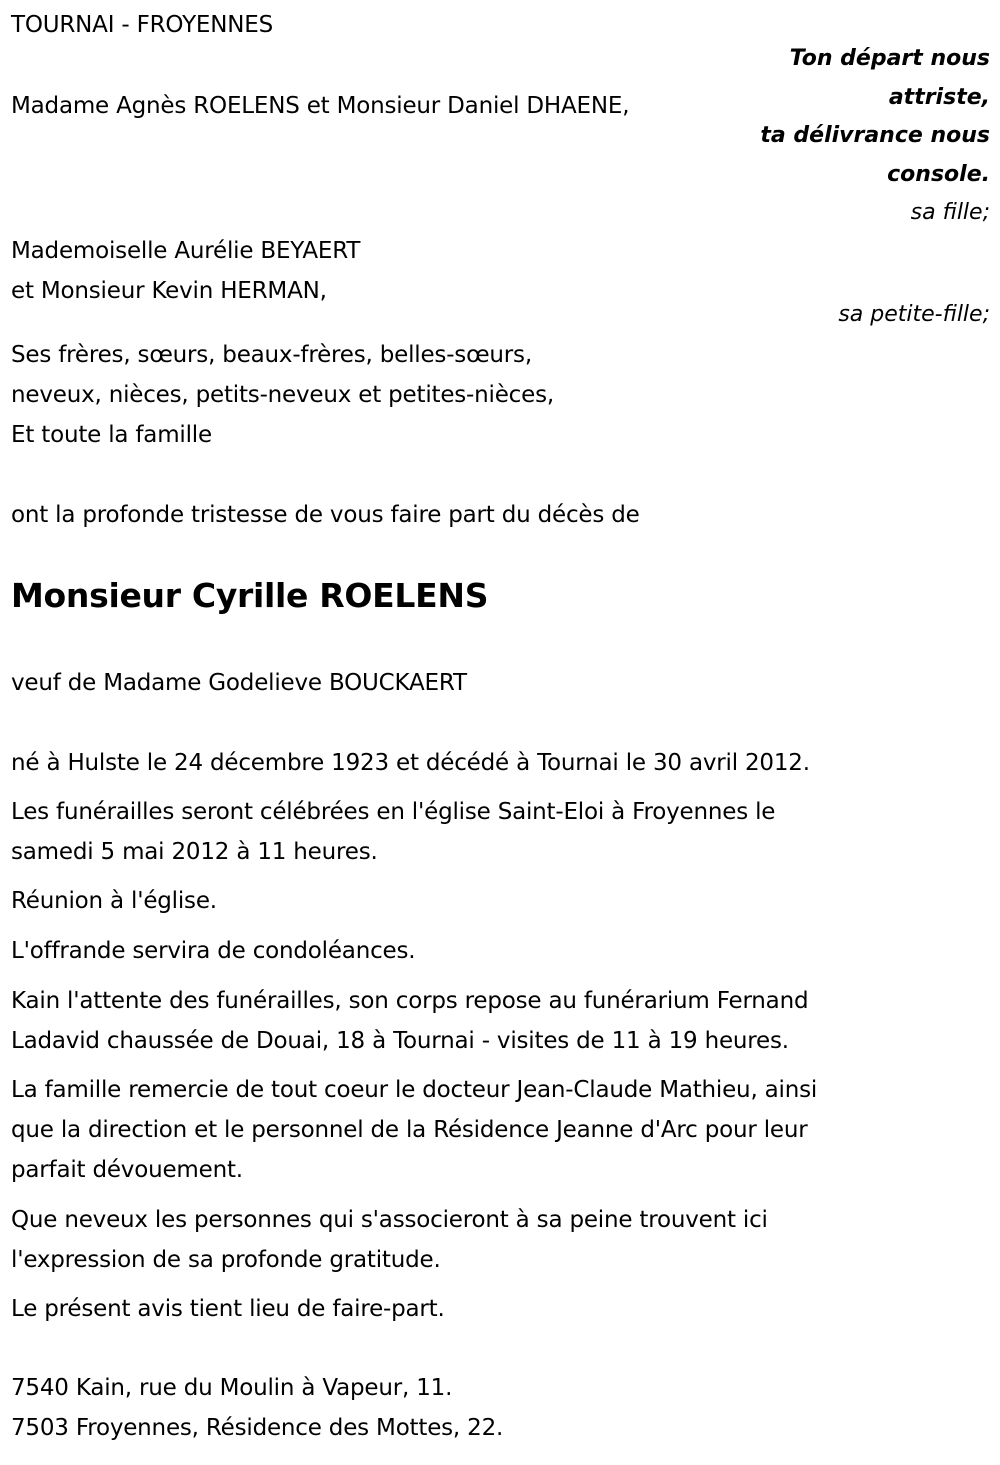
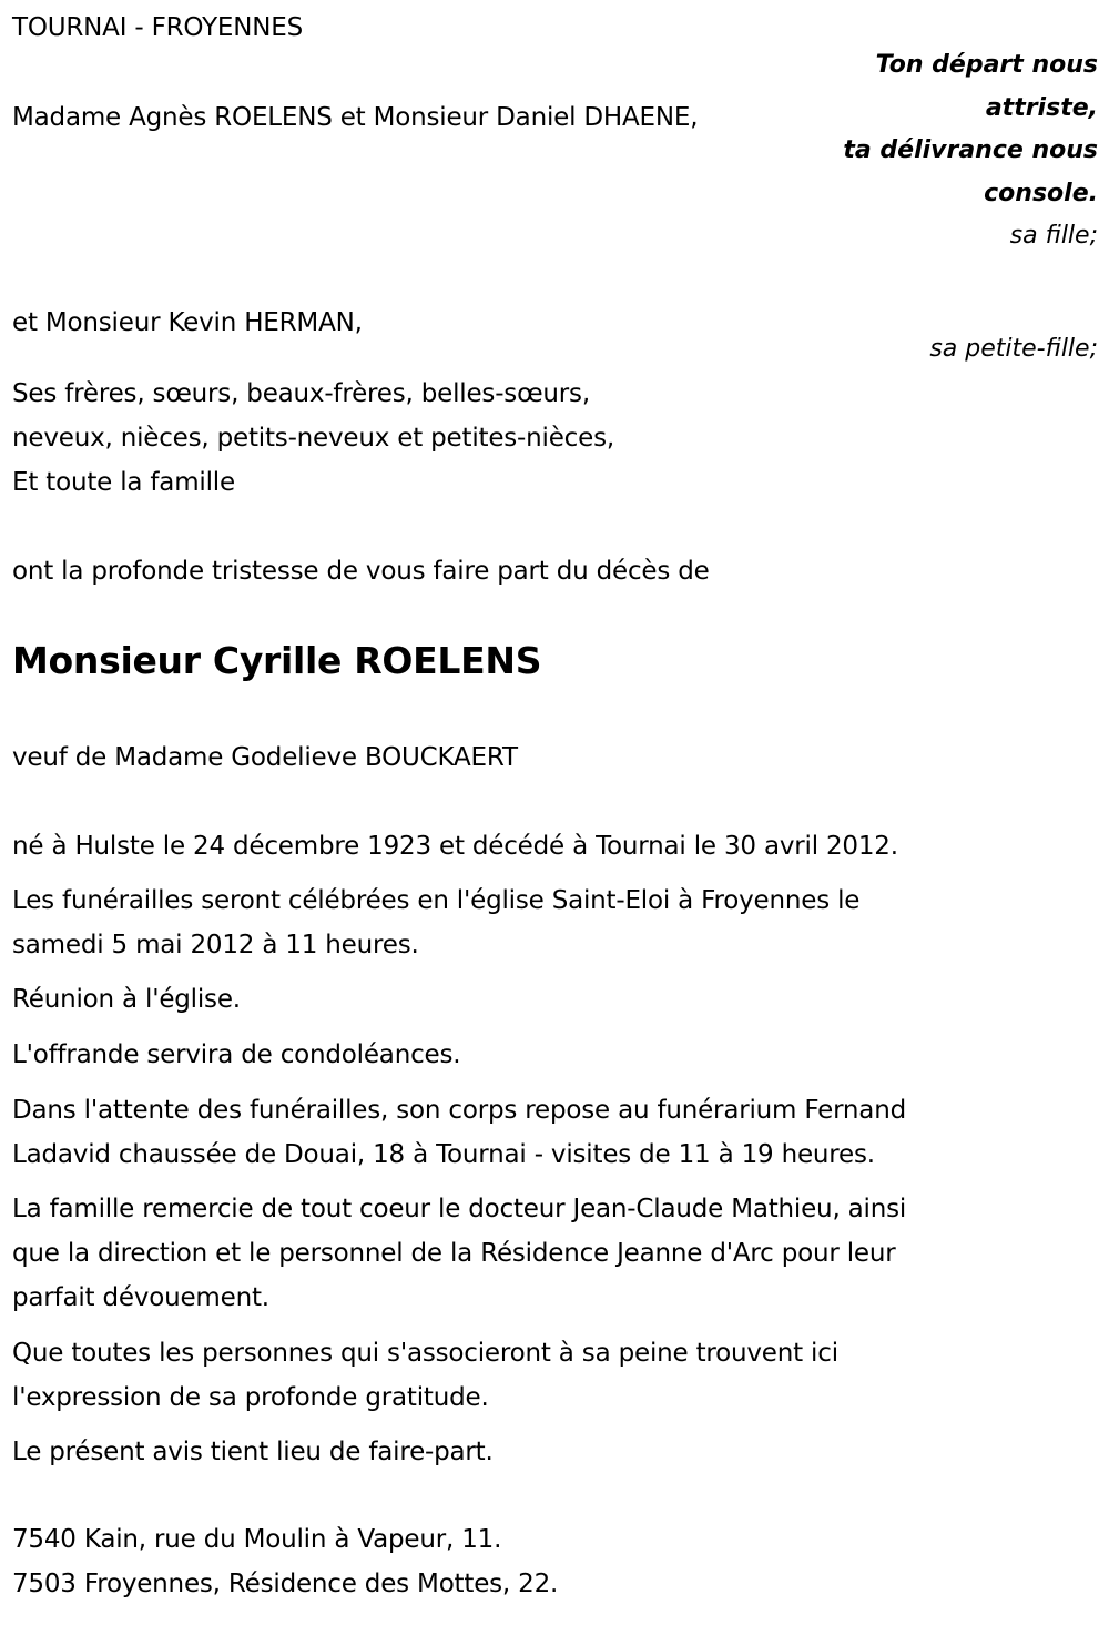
  TOURNAI - FROYENNES
  Ton départ nous
  attriste,
  ta délivrance nous
  console.
  Madame Agnès ROELENS et Monsieur Daniel DHAENE,
  sa fille;
- Mademoiselle Aurélie BEYAERT
  et Monsieur Kevin HERMAN,
  sa petite-fille;
  Ses frères, sœurs, beaux-frères, belles-sœurs,
  neveux, nièces, petits-neveux et petites-nièces,
  Et toute la famille
  ont la profonde tristesse de vous faire part du décès de
  Monsieur Cyrille ROELENS
  veuf de Madame Godelieve BOUCKAERT
  né à Hulste le 24 décembre 1923 et décédé à Tournai le 30 avril 2012.
  Les funérailles seront célébrées en l'église Saint-Eloi à Froyennes le
  samedi 5 mai 2012 à 11 heures.
  Réunion à l'église.
  L'offrande servira de condoléances.
- Kain l'attente des funérailles, son corps repose au funérarium Fernand
+ Dans l'attente des funérailles, son corps repose au funérarium Fernand
  Ladavid chaussée de Douai, 18 à Tournai - visites de 11 à 19 heures.
  La famille remercie de tout coeur le docteur Jean-Claude Mathieu, ainsi
  que la direction et le personnel de la Résidence Jeanne d'Arc pour leur
  parfait dévouement.
- Que neveux les personnes qui s'associeront à sa peine trouvent ici
+ Que toutes les personnes qui s'associeront à sa peine trouvent ici
  l'expression de sa profonde gratitude.
  Le présent avis tient lieu de faire-part.
  7540 Kain, rue du Moulin à Vapeur, 11.
  7503 Froyennes, Résidence des Mottes, 22.
